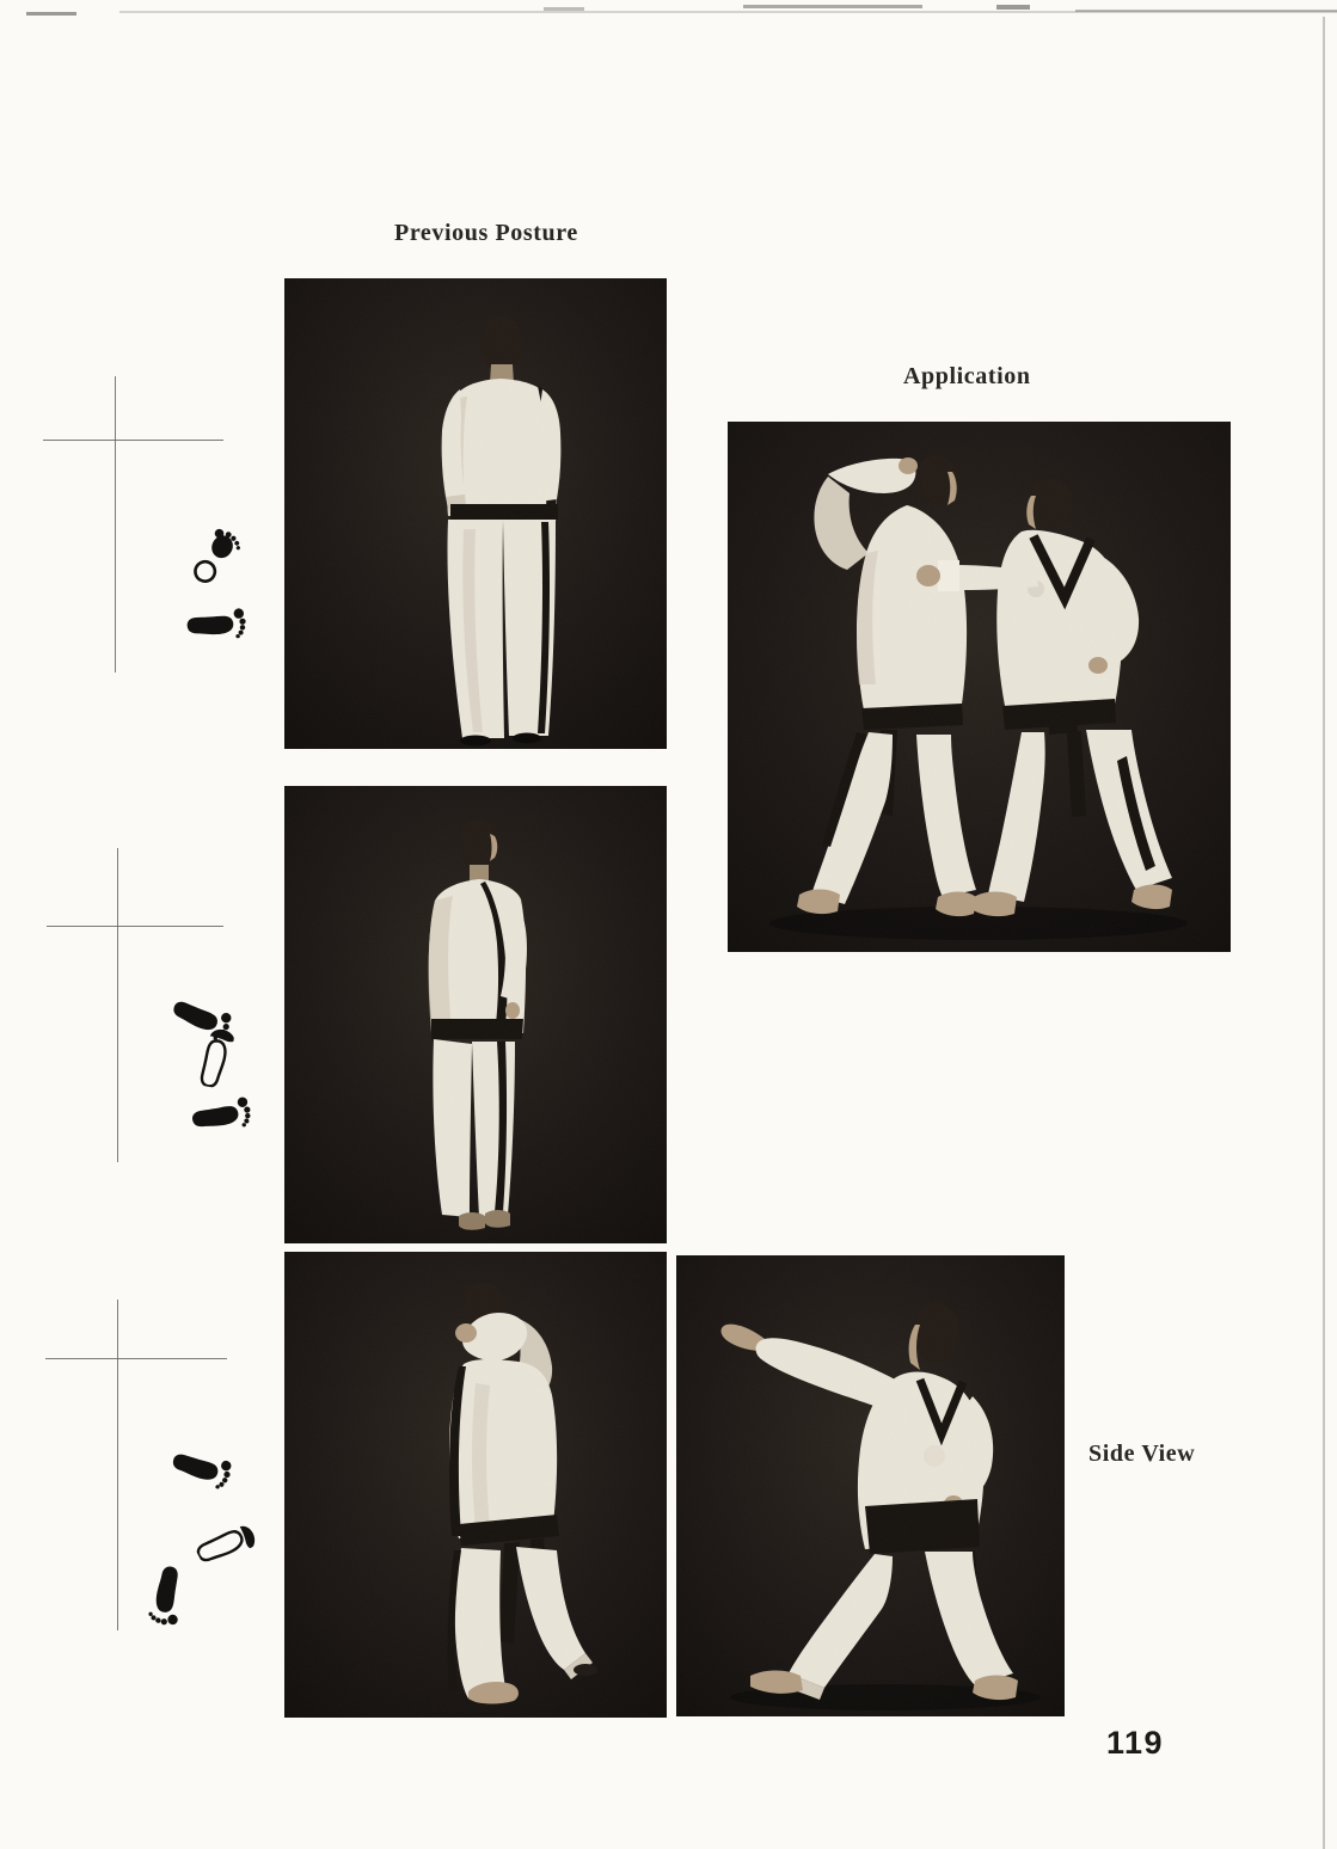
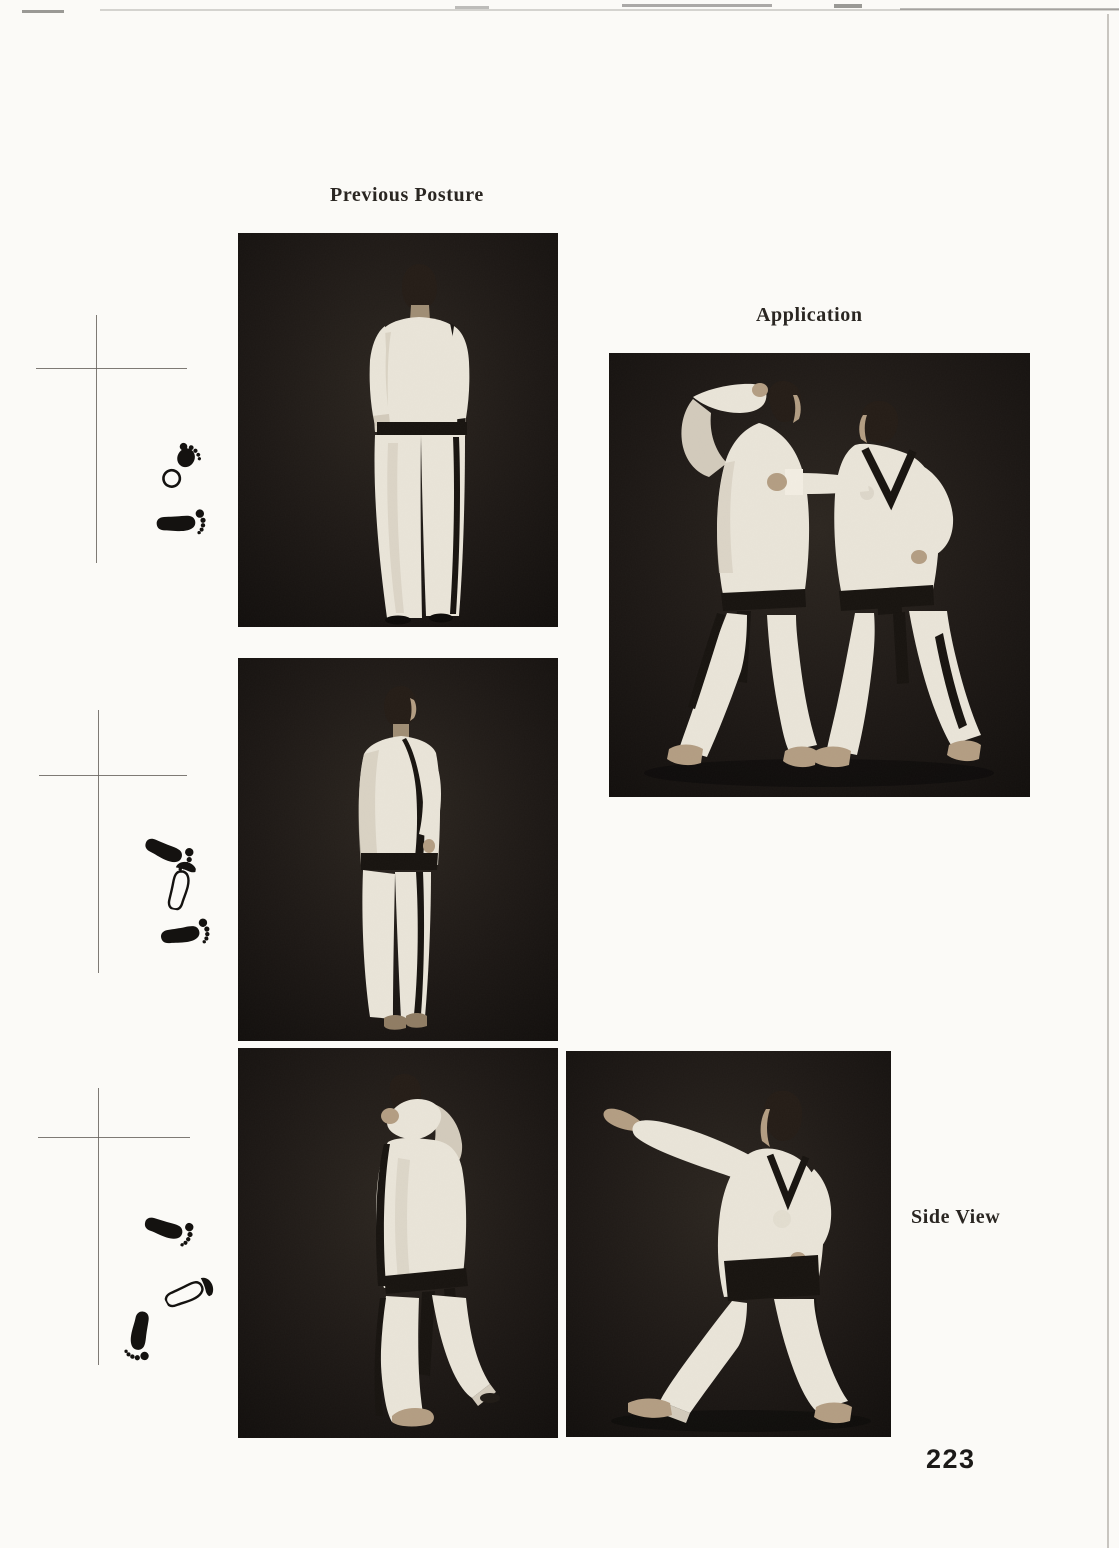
  Previous Posture
  Application
  Side View
- 119
+ 223
